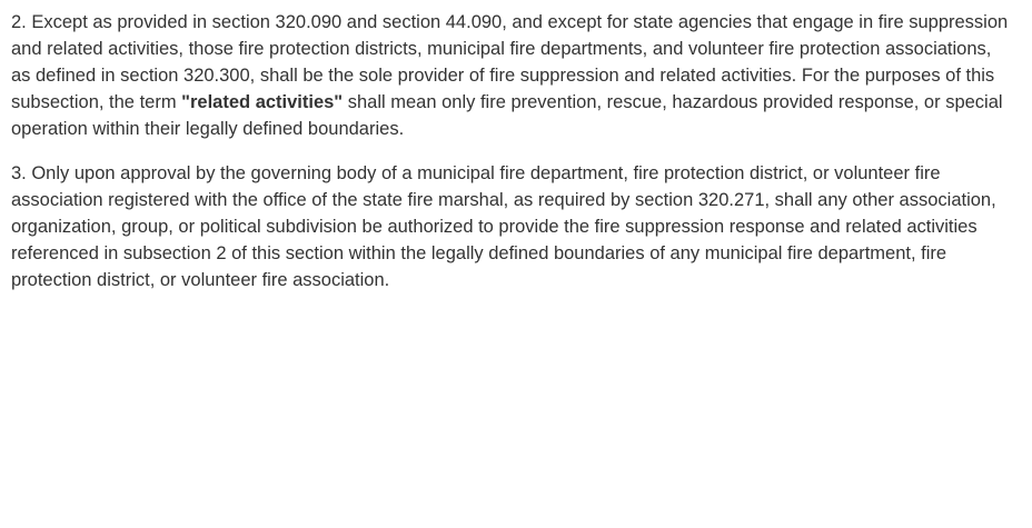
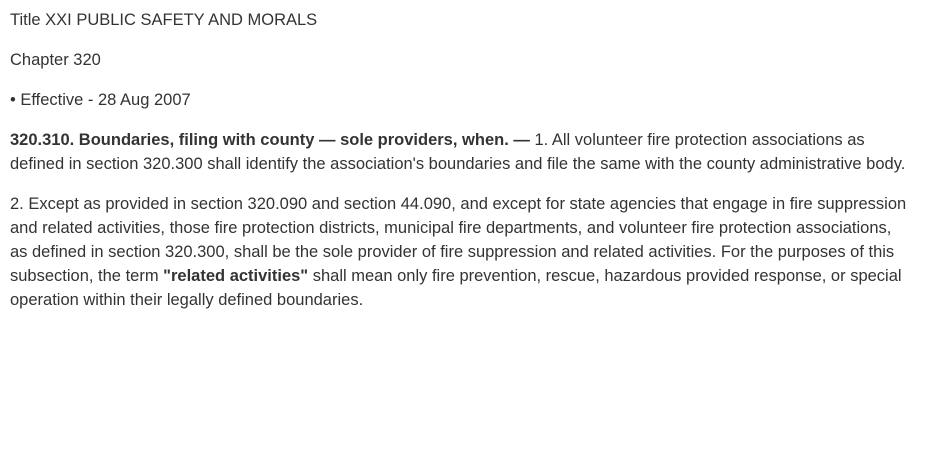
+ Title XXI PUBLIC SAFETY AND MORALS
+ Chapter 320
+ • Effective - 28 Aug 2007
+ 320.310. Boundaries, filing with county — sole providers, when. — 1. All volunteer fire protection associations as defined in section 320.300 shall identify the association's boundaries and file the same with the county administrative body.
  2. Except as provided in section 320.090 and section 44.090, and except for state agencies that engage in fire suppression and related activities, those fire protection districts, municipal fire departments, and volunteer fire protection associations, as defined in section 320.300, shall be the sole provider of fire suppression and related activities. For the purposes of this subsection, the term "related activities" shall mean only fire prevention, rescue, hazardous provided response, or special operation within their legally defined boundaries.
- 3. Only upon approval by the governing body of a municipal fire department, fire protection district, or volunteer fire association registered with the office of the state fire marshal, as required by section 320.271, shall any other association, organization, group, or political subdivision be authorized to provide the fire suppression response and related activities referenced in subsection 2 of this section within the legally defined boundaries of any municipal fire department, fire protection district, or volunteer fire association.
